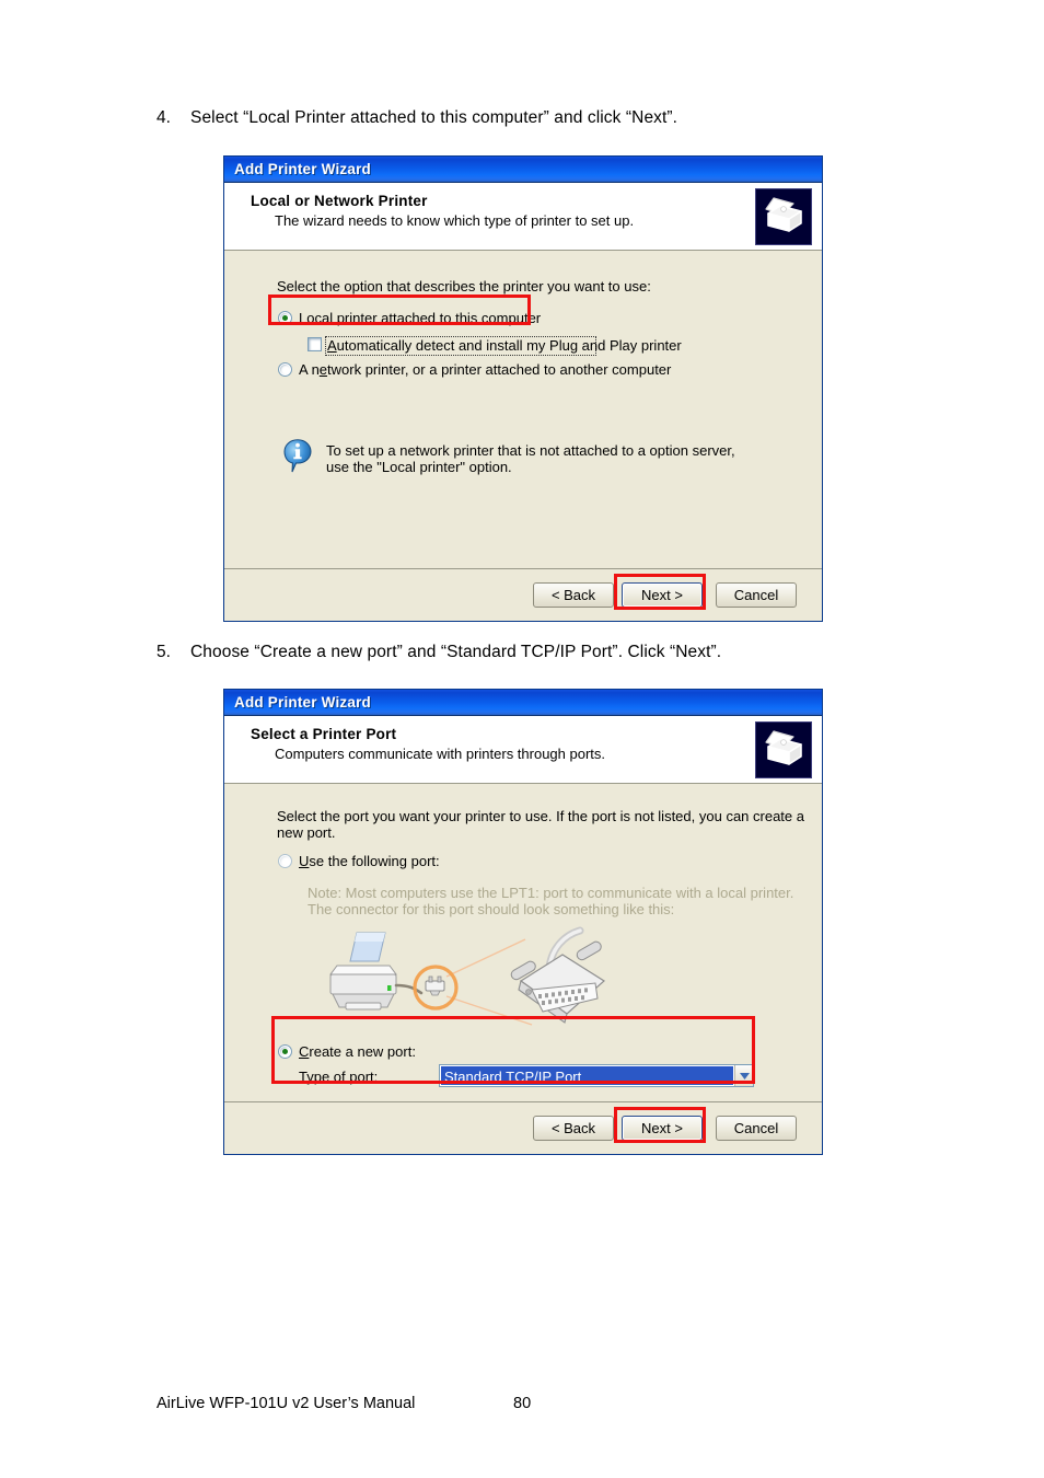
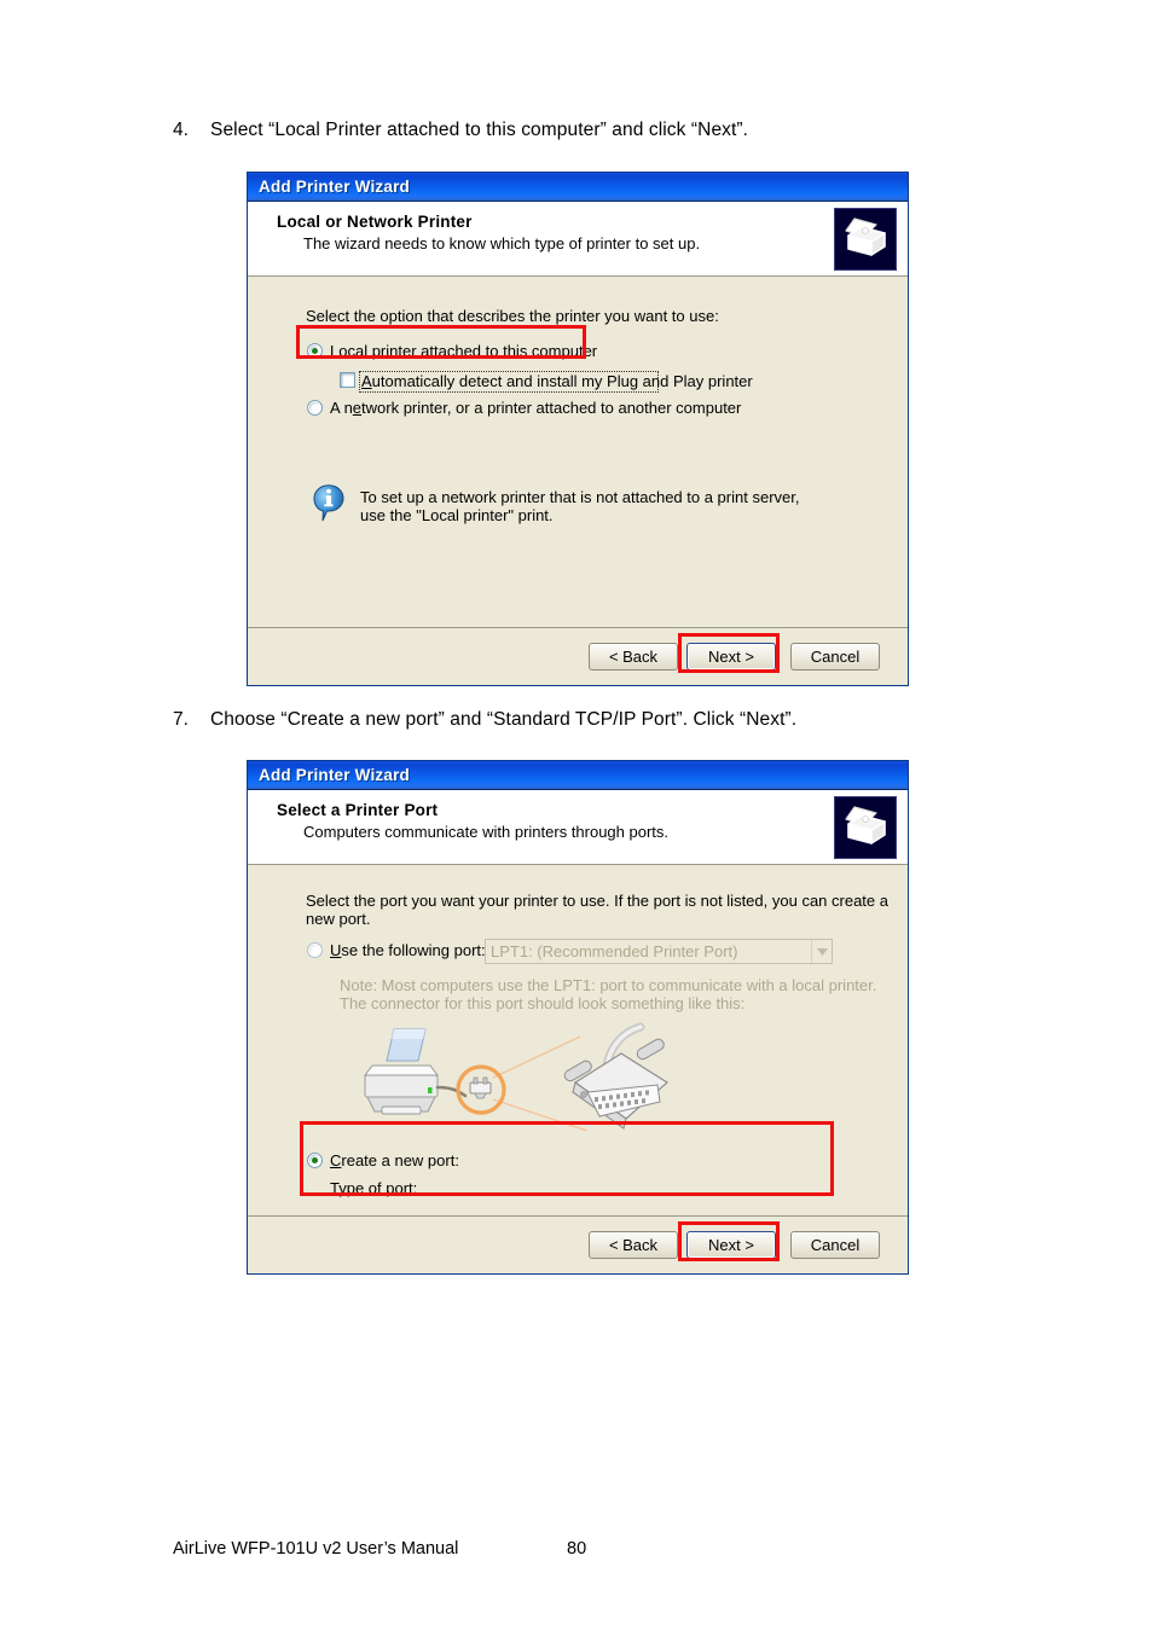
  4.
  Select “Local Printer attached to this computer” and click “Next”.
  Add Printer Wizard
  Local or Network Printer
  The wizard needs to know which type of printer to set up.
  Select the option that describes the printer you want to use:
  Local printer attached to this computer
  Automatically detect and install my Plug and Play printer
  A network printer, or a printer attached to another computer
- To set up a network printer that is not attached to a option server,
+ To set up a network printer that is not attached to a print server,
- use the "Local printer" option.
+ use the "Local printer" print.
  < Back
  Next >
  Cancel
- 5.
+ 7.
  Choose “Create a new port” and “Standard TCP/IP Port”. Click “Next”.
  Add Printer Wizard
  Select a Printer Port
  Computers communicate with printers through ports.
  Select the port you want your printer to use. If the port is not listed, you can create a
  new port.
  Use the following port:
+ LPT1: (Recommended Printer Port)
  Note: Most computers use the LPT1: port to communicate with a local printer.
  The connector for this port should look something like this:
  Create a new port:
  Type of port:
- Standard TCP/IP Port
  < Back
  Next >
  Cancel
  AirLive WFP-101U v2 User’s Manual
  80
